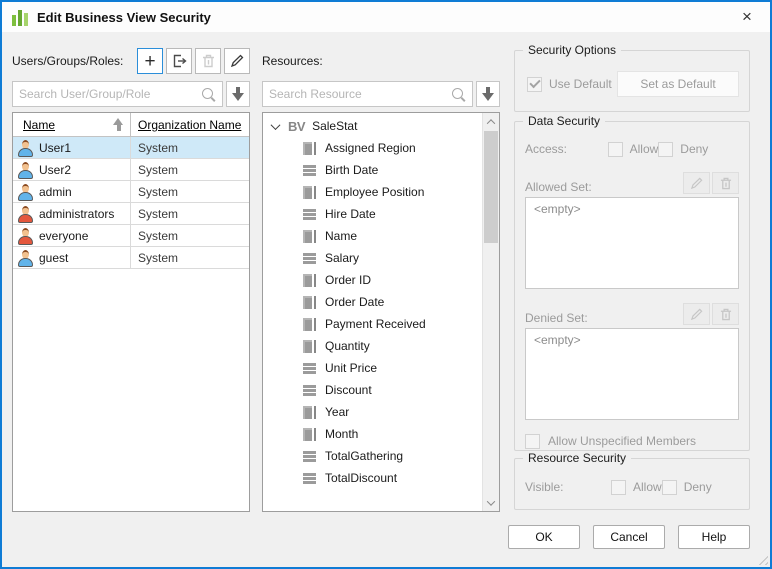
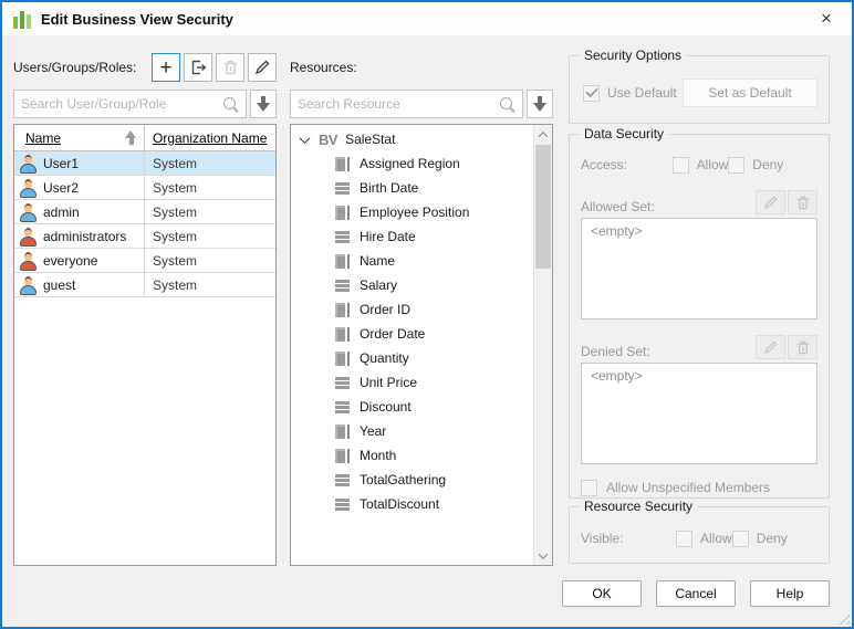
  Edit Business View Security
  ×
  Users/Groups/Roles:
  +
  Search User/Group/Role
  Name
  Organization Name
  User1
  System
  User2
  System
  admin
  System
  administrators
  System
  everyone
  System
  guest
  System
  Resources:
  Search Resource
  BV
  SaleStat
  Assigned Region
  Birth Date
  Employee Position
  Hire Date
  Name
  Salary
  Order ID
  Order Date
- Payment Received
  Quantity
  Unit Price
  Discount
  Year
  Month
  TotalGathering
  TotalDiscount
  Security Options
  Use Default
  Set as Default
  Data Security
  Access:
  Allow
  Deny
  Allowed Set:
  <empty>
  Denied Set:
  <empty>
  Allow Unspecified Members
  Resource Security
  Visible:
  Allow
  Deny
  OK
  Cancel
  Help
